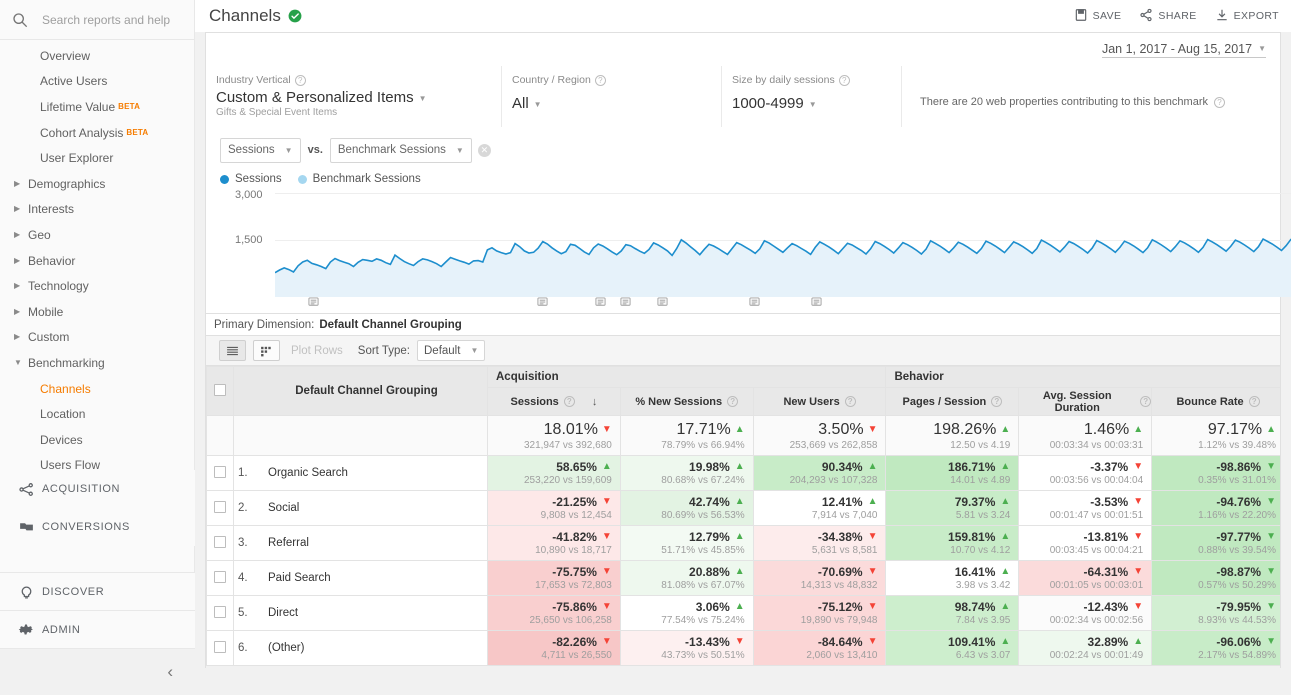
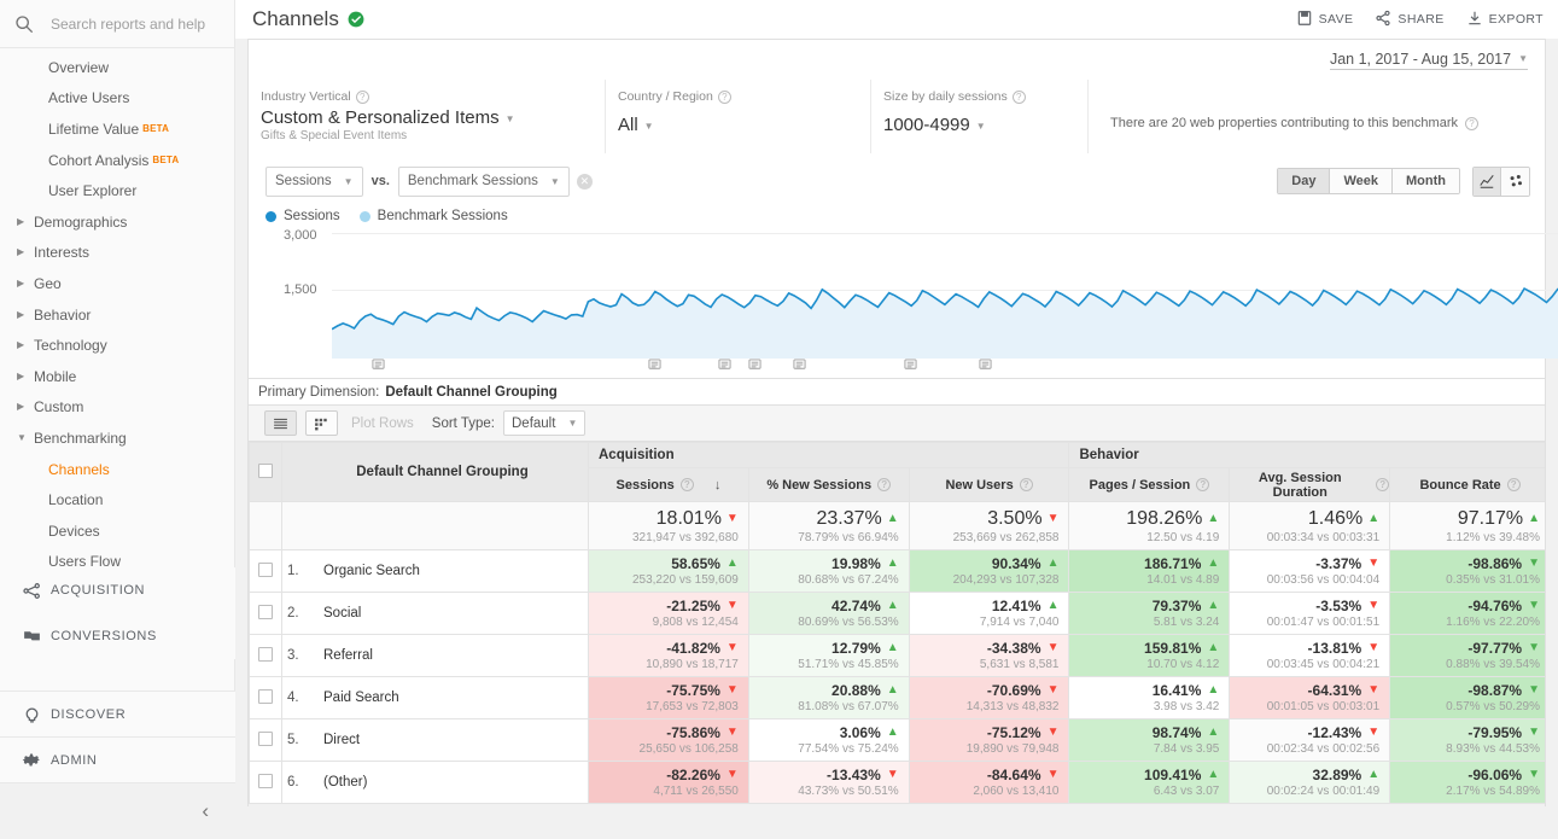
  Search reports and help
  Overview
  Active Users
  Lifetime Value
  BETA
  Cohort Analysis
  BETA
  User Explorer
  ▶
  Demographics
  ▶
  Interests
  ▶
  Geo
  ▶
  Behavior
  ▶
  Technology
  ▶
  Mobile
  ▶
  Custom
  ▼
  Benchmarking
  Channels
  Location
  Devices
  Users Flow
  ACQUISITION
  CONVERSIONS
  DISCOVER
  ADMIN
  ‹
  Channels
  SAVE
  SHARE
  EXPORT
  Jan 1, 2017 - Aug 15, 2017
  ▼
  Industry Vertical
  ?
  Custom & Personalized Items
  ▼
  Gifts & Special Event Items
  Country / Region
  ?
  All
  ▼
  Size by daily sessions
  ?
  1000-4999
  ▼
  There are 20 web properties contributing to this benchmark
  ?
  Sessions
  ▼
  vs.
  Benchmark Sessions
  ▼
  ✕
+ Day
+ Week
+ Month
  Sessions
  Benchmark Sessions
  3,000
  1,500
  Primary Dimension:
  Default Channel Grouping
  Plot Rows
  Sort Type:
  Default
  ▼
  	Default Channel Grouping	Acquisition	Behavior
  Sessions ? ↓	% New Sessions ?	New Users ?	Pages / Session ?	Avg. Session Duration?	Bounce Rate ?
- 		18.01% ▼321,947 vs 392,680	17.71% ▲78.79% vs 66.94%	3.50% ▼253,669 vs 262,858	198.26% ▲12.50 vs 4.19	1.46% ▲00:03:34 vs 00:03:31	97.17% ▲1.12% vs 39.48%
+ 		18.01% ▼321,947 vs 392,680	23.37% ▲78.79% vs 66.94%	3.50% ▼253,669 vs 262,858	198.26% ▲12.50 vs 4.19	1.46% ▲00:03:34 vs 00:03:31	97.17% ▲1.12% vs 39.48%
  	1. Organic Search	58.65% ▲253,220 vs 159,609	19.98% ▲80.68% vs 67.24%	90.34% ▲204,293 vs 107,328	186.71% ▲14.01 vs 4.89	-3.37% ▼00:03:56 vs 00:04:04	-98.86% ▼0.35% vs 31.01%
  	2. Social	-21.25% ▼9,808 vs 12,454	42.74% ▲80.69% vs 56.53%	12.41% ▲7,914 vs 7,040	79.37% ▲5.81 vs 3.24	-3.53% ▼00:01:47 vs 00:01:51	-94.76% ▼1.16% vs 22.20%
  	3. Referral	-41.82% ▼10,890 vs 18,717	12.79% ▲51.71% vs 45.85%	-34.38% ▼5,631 vs 8,581	159.81% ▲10.70 vs 4.12	-13.81% ▼00:03:45 vs 00:04:21	-97.77% ▼0.88% vs 39.54%
  	4. Paid Search	-75.75% ▼17,653 vs 72,803	20.88% ▲81.08% vs 67.07%	-70.69% ▼14,313 vs 48,832	16.41% ▲3.98 vs 3.42	-64.31% ▼00:01:05 vs 00:03:01	-98.87% ▼0.57% vs 50.29%
  	5. Direct	-75.86% ▼25,650 vs 106,258	3.06% ▲77.54% vs 75.24%	-75.12% ▼19,890 vs 79,948	98.74% ▲7.84 vs 3.95	-12.43% ▼00:02:34 vs 00:02:56	-79.95% ▼8.93% vs 44.53%
  	6. (Other)	-82.26% ▼4,711 vs 26,550	-13.43% ▼43.73% vs 50.51%	-84.64% ▼2,060 vs 13,410	109.41% ▲6.43 vs 3.07	32.89% ▲00:02:24 vs 00:01:49	-96.06% ▼2.17% vs 54.89%
